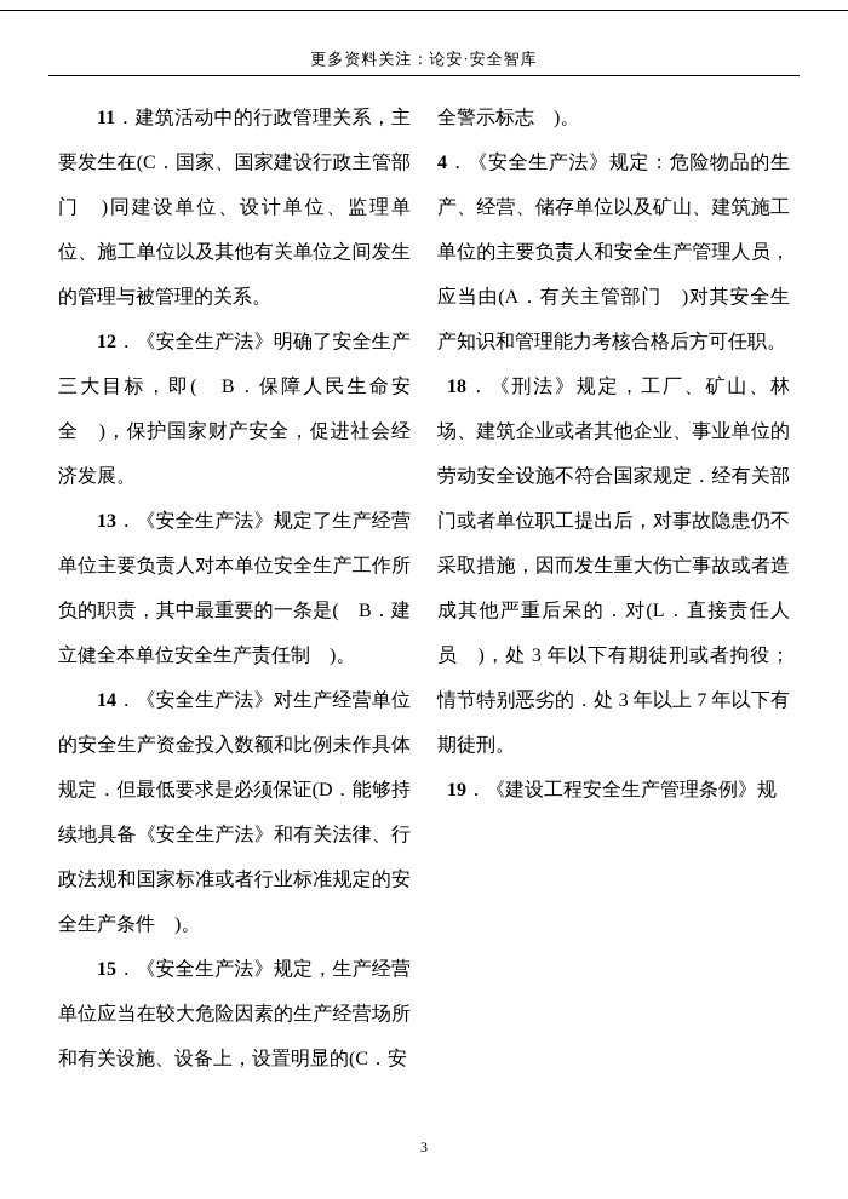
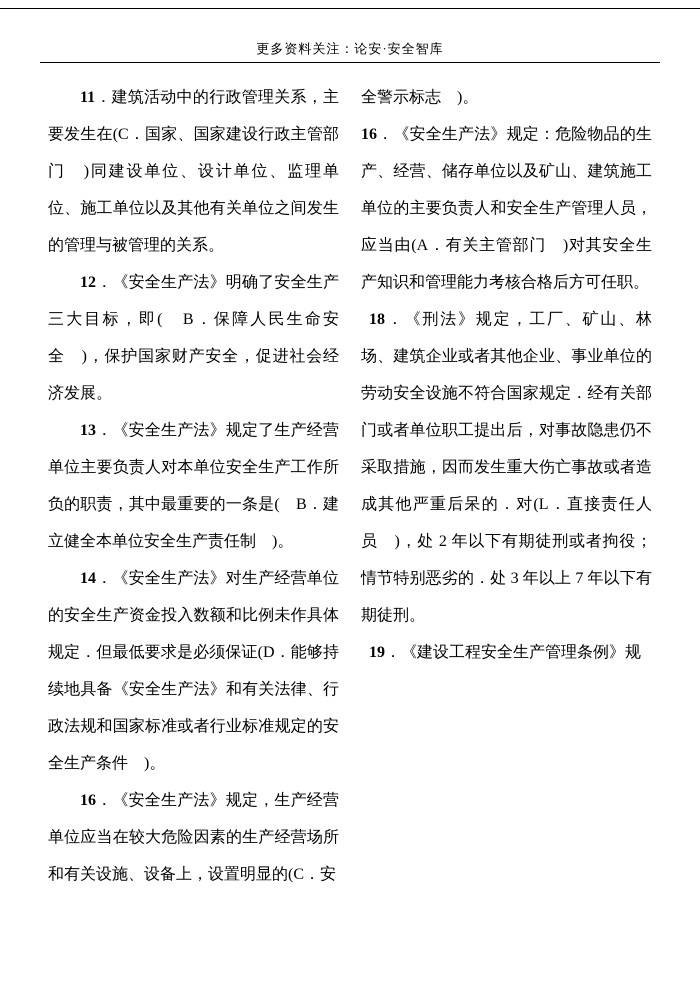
  更多资料关注：论安·安全智库
  11．建筑活动中的行政管理关系，主要发生在(C．国家、国家建设行政主管部门 )同建设单位、设计单位、监理单位、施工单位以及其他有关单位之间发生的管理与被管理的关系。
  12．《安全生产法》明确了安全生产三大目标，即( B．保障人民生命安全 )，保护国家财产安全，促进社会经济发展。
  13．《安全生产法》规定了生产经营单位主要负责人对本单位安全生产工作所负的职责，其中最重要的一条是( B．建立健全本单位安全生产责任制 )。
  14．《安全生产法》对生产经营单位的安全生产资金投入数额和比例未作具体规定．但最低要求是必须保证(D．能够持续地具备《安全生产法》和有关法律、行政法规和国家标准或者行业标准规定的安全生产条件 )。
- 15．《安全生产法》规定，生产经营单位应当在较大危险因素的生产经营场所和有关设施、设备上，设置明显的(C．安
+ 16．《安全生产法》规定，生产经营单位应当在较大危险因素的生产经营场所和有关设施、设备上，设置明显的(C．安
  全警示标志 )。
- 4．《安全生产法》规定：危险物品的生产、经营、储存单位以及矿山、建筑施工单位的主要负责人和安全生产管理人员，应当由(A．有关主管部门 )对其安全生产知识和管理能力考核合格后方可任职。
+ 16．《安全生产法》规定：危险物品的生产、经营、储存单位以及矿山、建筑施工单位的主要负责人和安全生产管理人员，应当由(A．有关主管部门 )对其安全生产知识和管理能力考核合格后方可任职。
- 18．《刑法》规定，工厂、矿山、林场、建筑企业或者其他企业、事业单位的劳动安全设施不符合国家规定．经有关部门或者单位职工提出后，对事故隐患仍不采取措施，因而发生重大伤亡事故或者造成其他严重后呆的．对(L．直接责任人员 )，处 3 年以下有期徒刑或者拘役；情节特别恶劣的．处 3 年以上 7 年以下有期徒刑。
+ 18．《刑法》规定，工厂、矿山、林场、建筑企业或者其他企业、事业单位的劳动安全设施不符合国家规定．经有关部门或者单位职工提出后，对事故隐患仍不采取措施，因而发生重大伤亡事故或者造成其他严重后呆的．对(L．直接责任人员 )，处 2 年以下有期徒刑或者拘役；情节特别恶劣的．处 3 年以上 7 年以下有期徒刑。
  19．《建设工程安全生产管理条例》规
- 3
